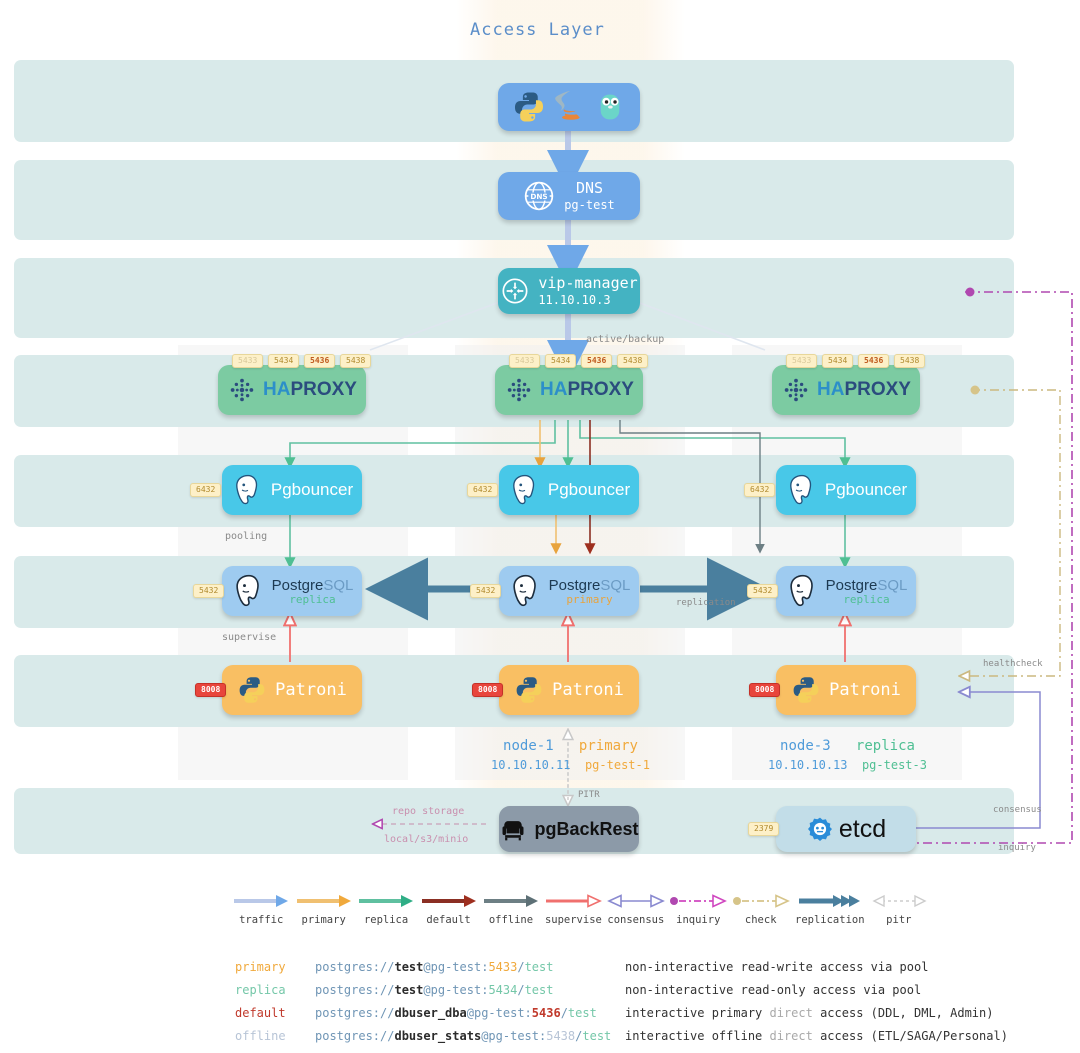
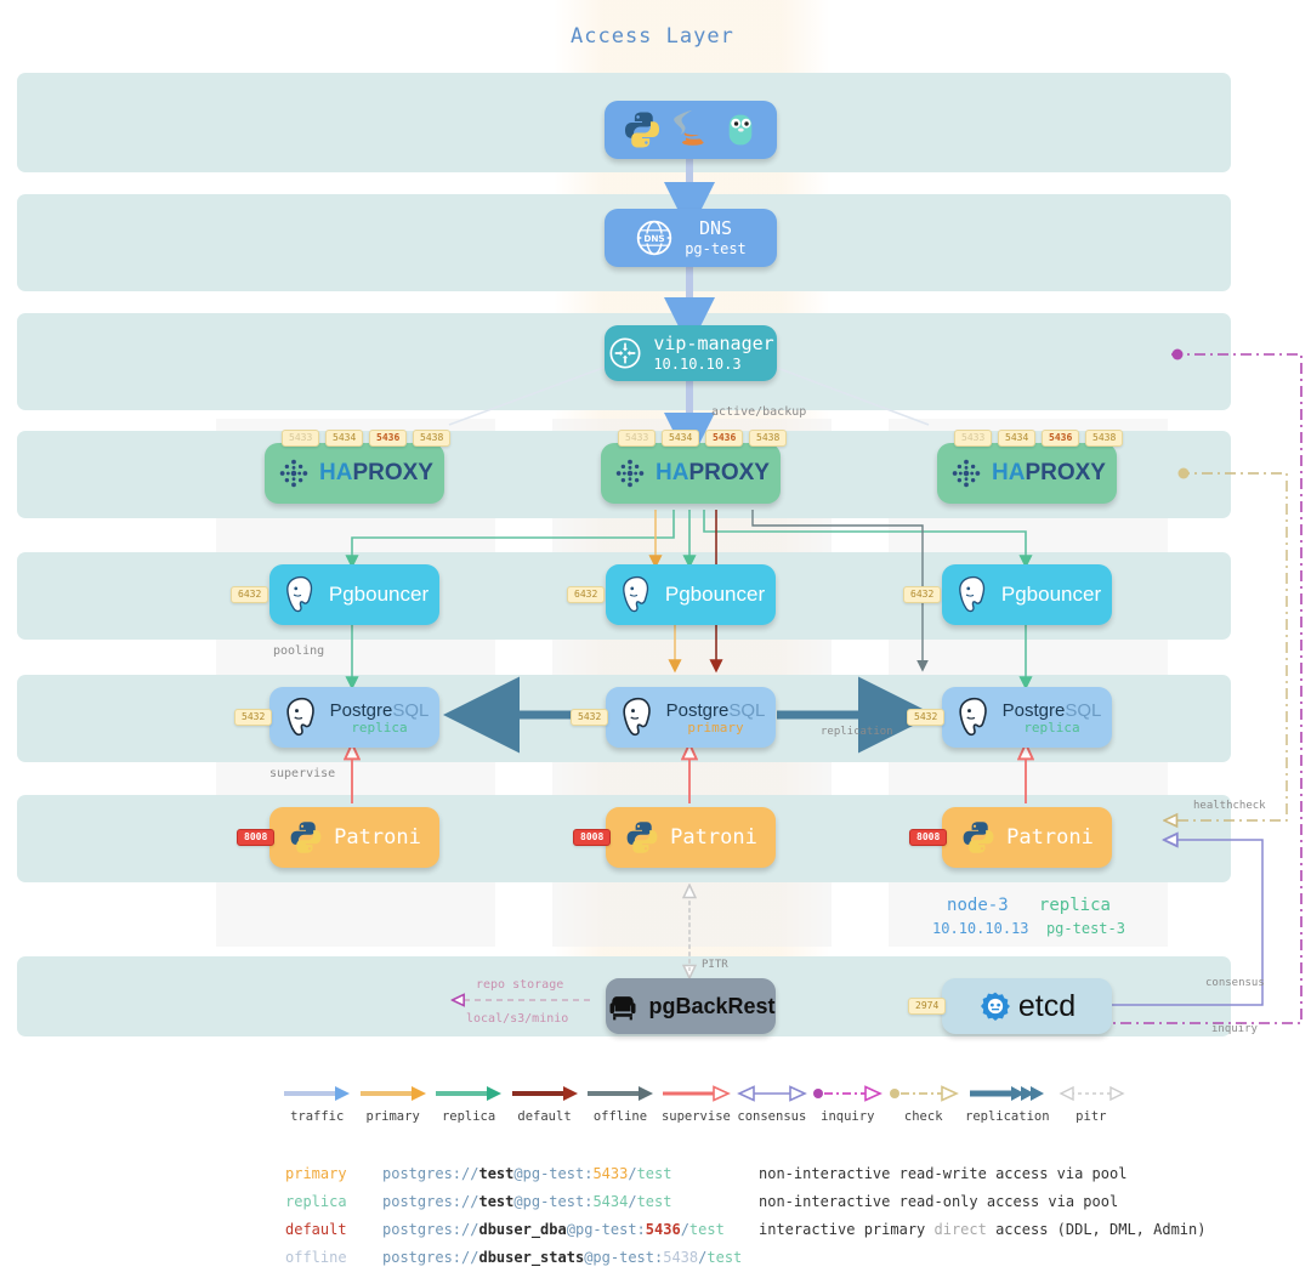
  Access Layer
  DNS
  DNS
  pg-test
  vip-manager
- 11.10.10.3
+ 10.10.10.3
  HAPROXY
  HAPROXY
  HAPROXY
  5433
  5434
  5436
  5438
  5433
  5434
  5436
  5438
  5433
  5434
  5436
  5438
  Pgbouncer
  Pgbouncer
  Pgbouncer
  6432
  6432
  6432
  PostgreSQL
  replica
  PostgreSQL
  primary
  PostgreSQL
  replica
  5432
  5432
  5432
  Patroni
  Patroni
  Patroni
  8008
  8008
  8008
  pgBackRest
  etcd
- 2379
+ 2974
  active/backup
  pooling
  replication
  supervise
  healthcheck
  consensus
  inquiry
  PITR
  repo storage
  local/s3/minio
- node-1 primary
- 10.10.10.11 pg-test-1
  node-3 replica
  10.10.10.13 pg-test-3
  traffic
  primary
  replica
  default
  offline
  supervise
  consensus
  inquiry
  check
  replication
  pitr
  primary
  postgres://test@pg-test:5433/test
  non-interactive read-write access via pool
  replica
  postgres://test@pg-test:5434/test
  non-interactive read-only access via pool
  default
  postgres://dbuser_dba@pg-test:5436/test
  interactive primary direct access (DDL, DML, Admin)
  offline
  postgres://dbuser_stats@pg-test:5438/test
- interactive offline direct access (ETL/SAGA/Personal)
